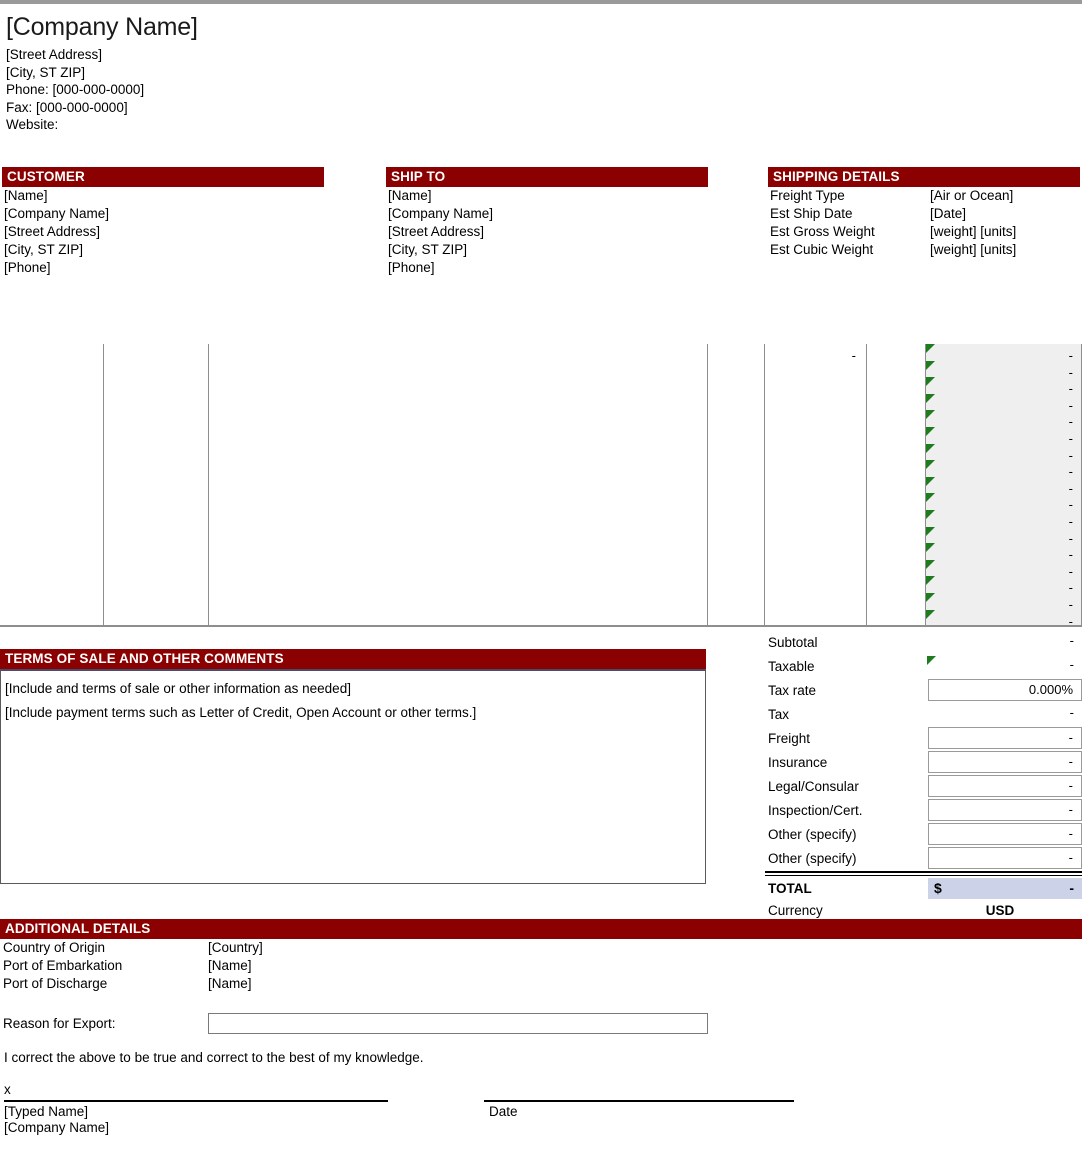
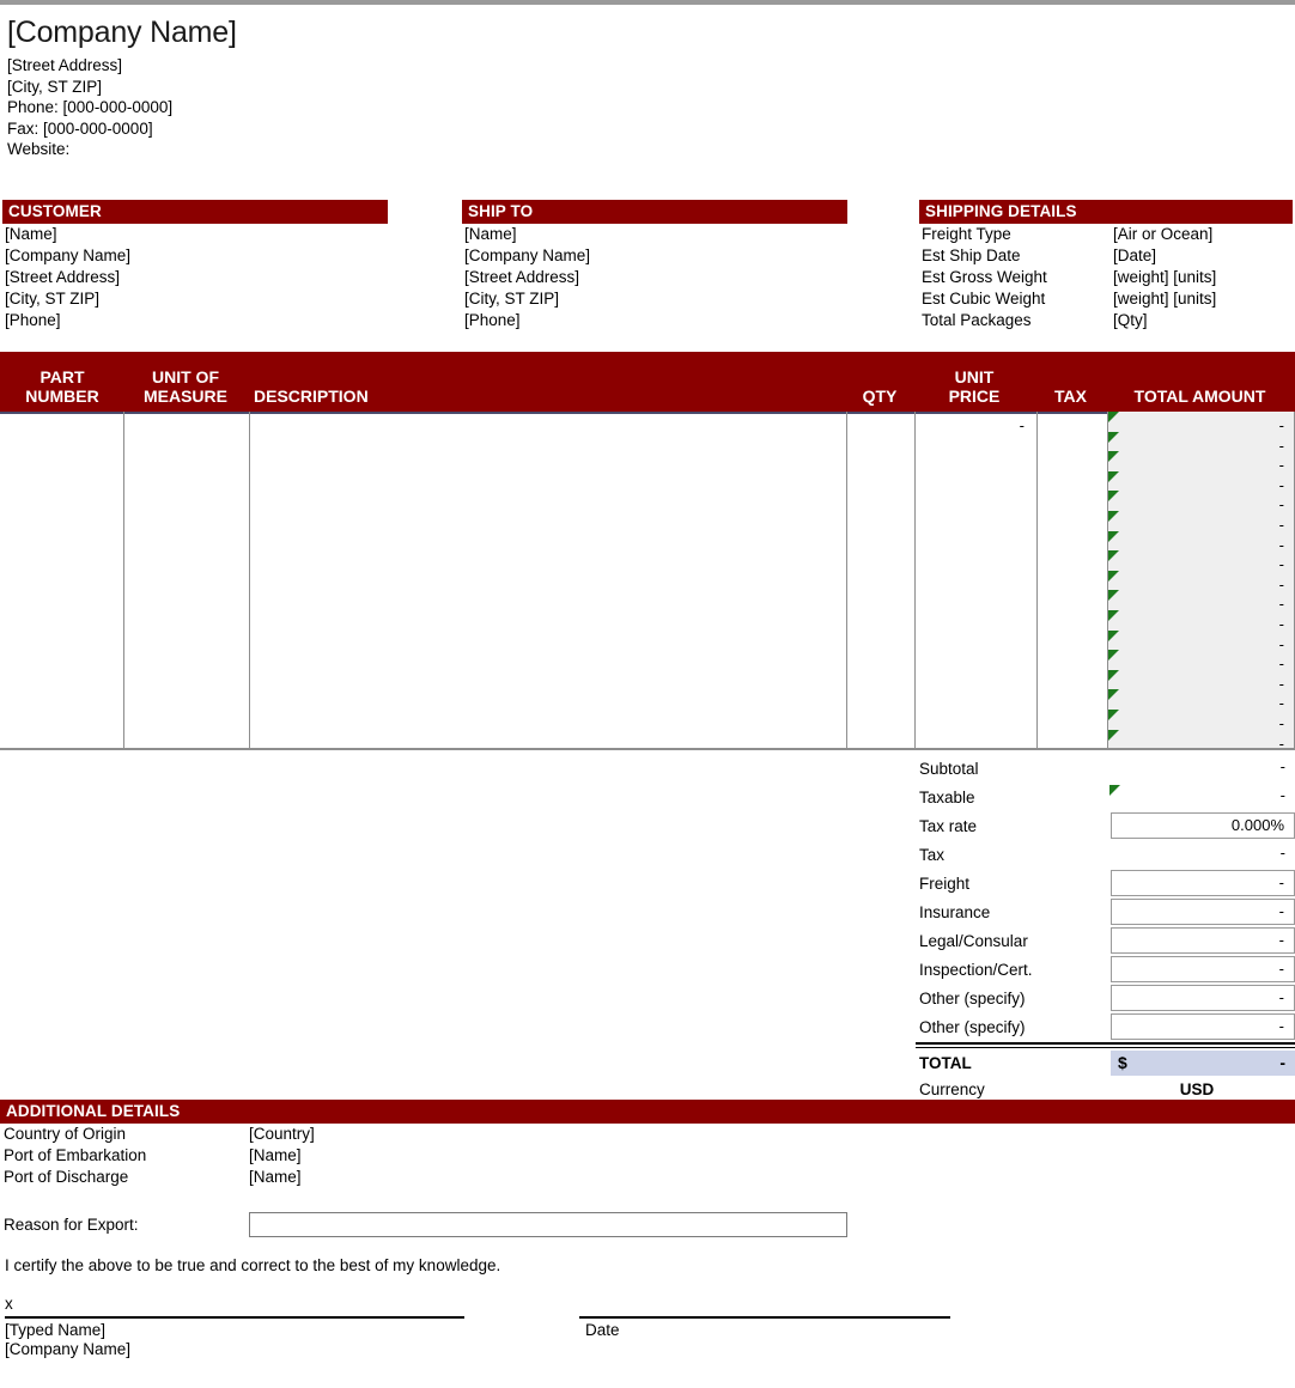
  [Company Name]
  [Street Address]
  [City, ST ZIP]
  Phone: [000-000-0000]
  Fax: [000-000-0000]
  Website:
  CUSTOMER
  [Name]
  [Company Name]
  [Street Address]
  [City, ST ZIP]
  [Phone]
  SHIP TO
  [Name]
  [Company Name]
  [Street Address]
  [City, ST ZIP]
  [Phone]
  SHIPPING DETAILS
  Freight Type
  [Air or Ocean]
  Est Ship Date
  [Date]
  Est Gross Weight
  [weight] [units]
  Est Cubic Weight
  [weight] [units]
+ Total Packages
+ [Qty]
+ PART
+ NUMBER
+ UNIT OF
+ MEASURE
+ DESCRIPTION
+ QTY
+ UNIT
+ PRICE
+ TAX
+ TOTAL AMOUNT
  -
  -
  -
  -
  -
  -
  -
  -
  -
  -
  -
  -
  -
  -
  -
  -
  -
  -
- TERMS OF SALE AND OTHER COMMENTS
- [Include and terms of sale or other information as needed]
- [Include payment terms such as Letter of Credit, Open Account or other terms.]
  Subtotal
  -
  Taxable
  -
  Tax rate
  0.000%
  Tax
  -
  Freight
  -
  Insurance
  -
  Legal/Consular
  -
  Inspection/Cert.
  -
  Other (specify)
  -
  Other (specify)
  -
  TOTAL
  $
  -
  Currency
  USD
  ADDITIONAL DETAILS
  Country of Origin
  [Country]
  Port of Embarkation
  [Name]
  Port of Discharge
  [Name]
  Reason for Export:
- I correct the above to be true and correct to the best of my knowledge.
+ I certify the above to be true and correct to the best of my knowledge.
  x
  [Typed Name]
  [Company Name]
  Date
